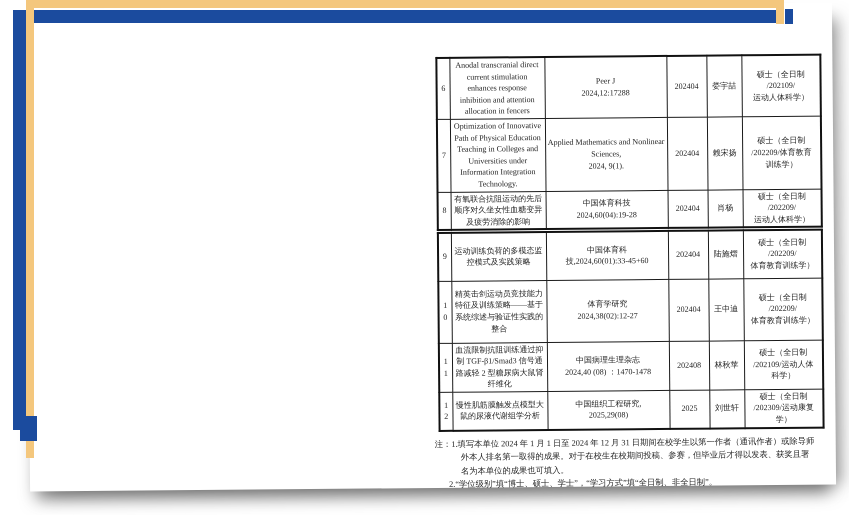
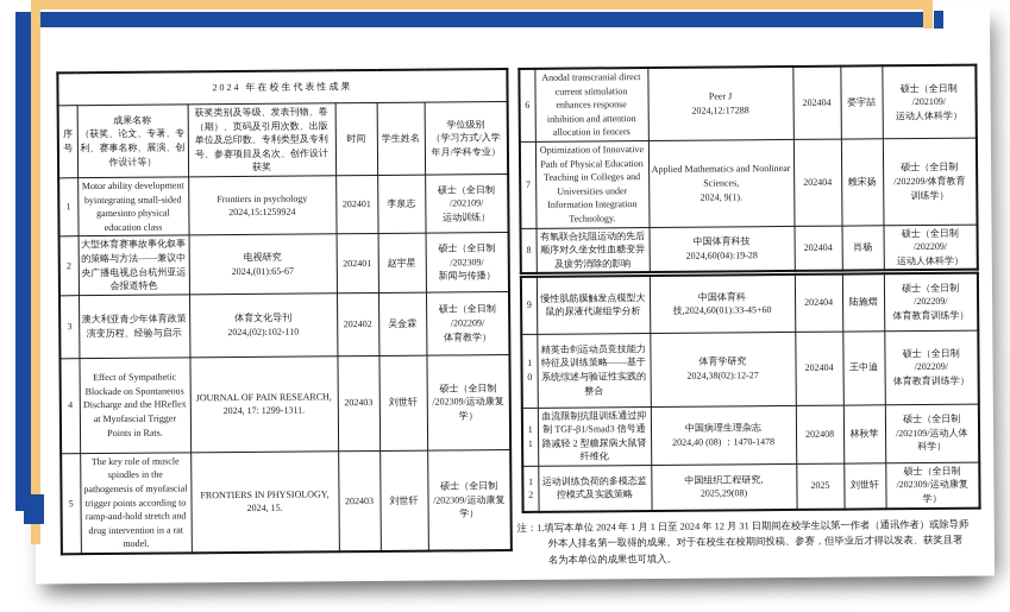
+ 2024 年在校生代表性成果
+ 序号	成果名称 （获奖、论文、专著、专利、赛事名称、展演、创作设计等）	获奖类别及等级、发表刊物、卷（期）、页码及引用次数、出版单位及总印数、专利类型及专利号、参赛项目及名次、创作设计获奖	时间	学生姓名	学位级别 （学习方式/入学年月/学科专业）
+ 1	Motor ability development byintegrating small-sided gamesinto physical education class	Frontiers in psychology 2024,15:1259924	202401	李泉志	硕士（全日制 /202109/ 运动训练）
+ 2	大型体育赛事故事化叙事的策略与方法——兼议中央广播电视总台杭州亚运会报道特色	电视研究 2024,(01):65-67	202401	赵宇星	硕士（全日制 /202309/ 新闻与传播）
+ 3	澳大利亚青少年体育政策演变历程、经验与启示	体育文化导刊 2024,(02):102-110	202402	吴金霖	硕士（全日制 /202209/ 体育教学）
+ 4	Effect of Sympathetic Blockade on Spontaneous Discharge and the HReflex at Myofascial Trigger Points in Rats.	JOURNAL OF PAIN RESEARCH, 2024, 17: 1299-1311.	202403	刘世轩	硕士（全日制 /202309/运动康复 学）
+ 5	The key role of muscle spindles in the pathogenesis of myofascial trigger points according to ramp-and-hold stretch and drug intervention in a rat model.	FRONTIERS IN PHYSIOLOGY, 2024, 15.	202403	刘世轩	硕士（全日制 /202309/运动康复 学）
  6	Anodal transcranial direct current stimulation enhances response inhibition and attention allocation in fencers	Peer J 2024,12:17288	202404	娄宇喆	硕士（全日制 /202109/ 运动人体科学）
  7	Optimization of Innovative Path of Physical Education Teaching in Colleges and Universities under Information Integration Technology.	Applied Mathematics and Nonlinear Sciences, 2024, 9(1).	202404	赖宋扬	硕士（全日制 /202209/体育教育 训练学）
  8	有氧联合抗阻运动的先后顺序对久坐女性血糖变异及疲劳消除的影响	中国体育科技 2024,60(04):19-28	202404	肖杨	硕士（全日制 /202209/ 运动人体科学）
- 9	运动训练负荷的多模态监控模式及实践策略	中国体育科 技,2024,60(01):33-45+60	202404	陆施熠	硕士（全日制 /202209/ 体育教育训练学）
+ 9	慢性肌筋膜触发点模型大鼠的尿液代谢组学分析	中国体育科 技,2024,60(01):33-45+60	202404	陆施熠	硕士（全日制 /202209/ 体育教育训练学）
  10	精英击剑运动员竞技能力特征及训练策略——基于系统综述与验证性实践的整合	体育学研究 2024,38(02):12-27	202404	王中迪	硕士（全日制 /202209/ 体育教育训练学）
  11	血流限制抗阻训练通过抑制 TGF-β1/Smad3 信号通路减轻 2 型糖尿病大鼠肾纤维化	中国病理生理杂志 2024,40 (08) ：1470-1478	202408	林秋苹	硕士（全日制 /202109/运动人体 科学）
- 12	慢性肌筋膜触发点模型大鼠的尿液代谢组学分析	中国组织工程研究, 2025,29(08)	2025	刘世轩	硕士（全日制 /202309/运动康复 学）
+ 12	运动训练负荷的多模态监控模式及实践策略	中国组织工程研究, 2025,29(08)	2025	刘世轩	硕士（全日制 /202309/运动康复 学）
  注：1.填写本单位 2024 年 1 月 1 日至 2024 年 12 月 31 日期间在校学生以第一作者（通讯作者）或除导师外本人排名第一取得的成果。对于在校生在校期间投稿、参赛，但毕业后才得以发表、获奖且署名为本单位的成果也可填入。
- 2.“学位级别”填“博士、硕士、学士”，“学习方式”填“全日制、非全日制”。
